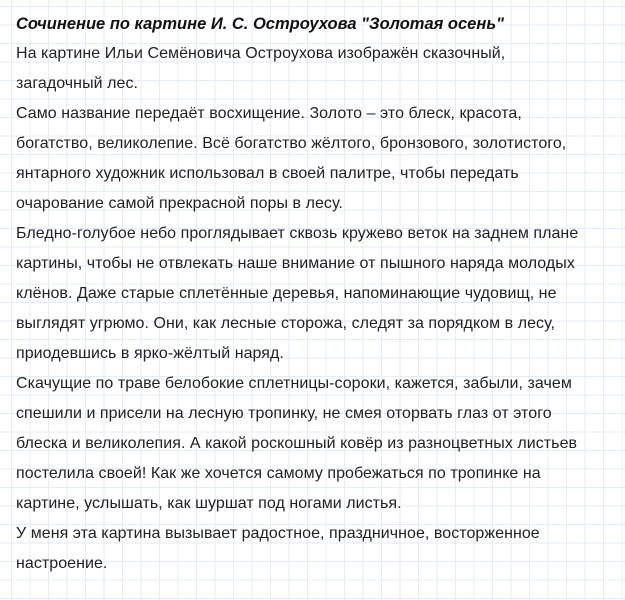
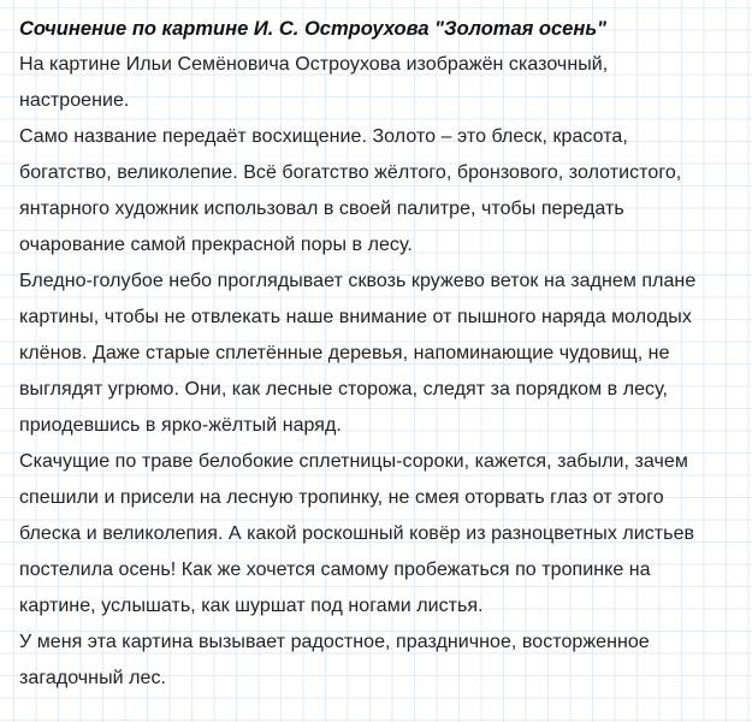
  Сочинение по картине И. С. Остроухова "Золотая осень"
  На картине Ильи Семёновича Остроухова изображён сказочный,
- загадочный лес.
+ настроение.
  Само название передаёт восхищение. Золото – это блеск, красота,
  богатство, великолепие. Всё богатство жёлтого, бронзового, золотистого,
  янтарного художник использовал в своей палитре, чтобы передать
  очарование самой прекрасной поры в лесу.
  Бледно-голубое небо проглядывает сквозь кружево веток на заднем плане
  картины, чтобы не отвлекать наше внимание от пышного наряда молодых
  клёнов. Даже старые сплетённые деревья, напоминающие чудовищ, не
  выглядят угрюмо. Они, как лесные сторожа, следят за порядком в лесу,
  приодевшись в ярко-жёлтый наряд.
  Скачущие по траве белобокие сплетницы-сороки, кажется, забыли, зачем
  спешили и присели на лесную тропинку, не смея оторвать глаз от этого
  блеска и великолепия. А какой роскошный ковёр из разноцветных листьев
- постелила своей! Как же хочется самому пробежаться по тропинке на
+ постелила осень! Как же хочется самому пробежаться по тропинке на
  картине, услышать, как шуршат под ногами листья.
  У меня эта картина вызывает радостное, праздничное, восторженное
- настроение.
+ загадочный лес.
